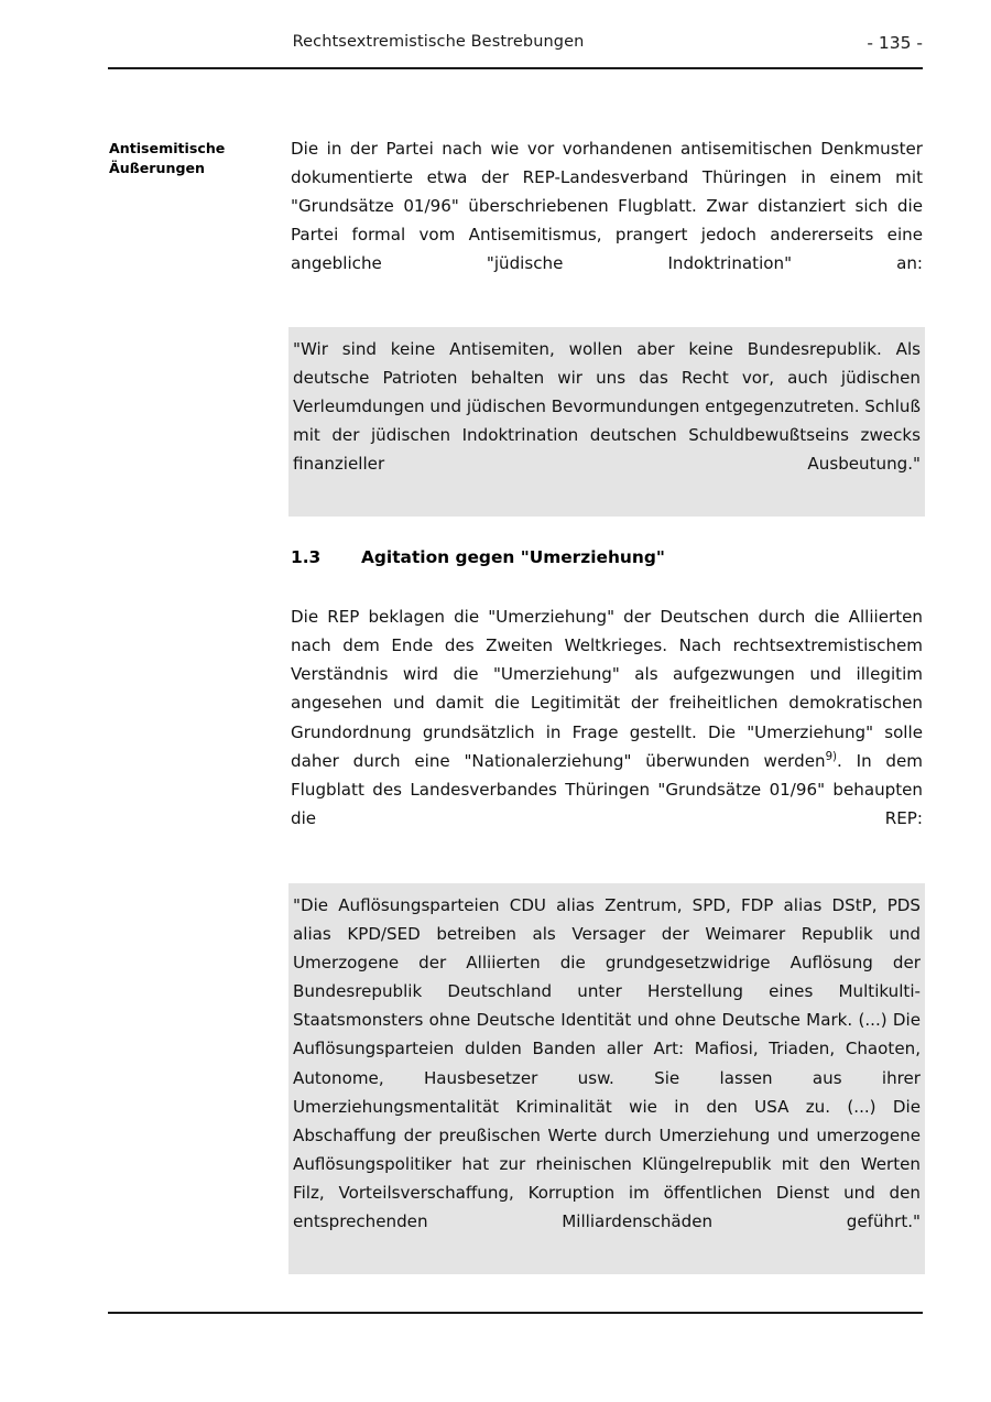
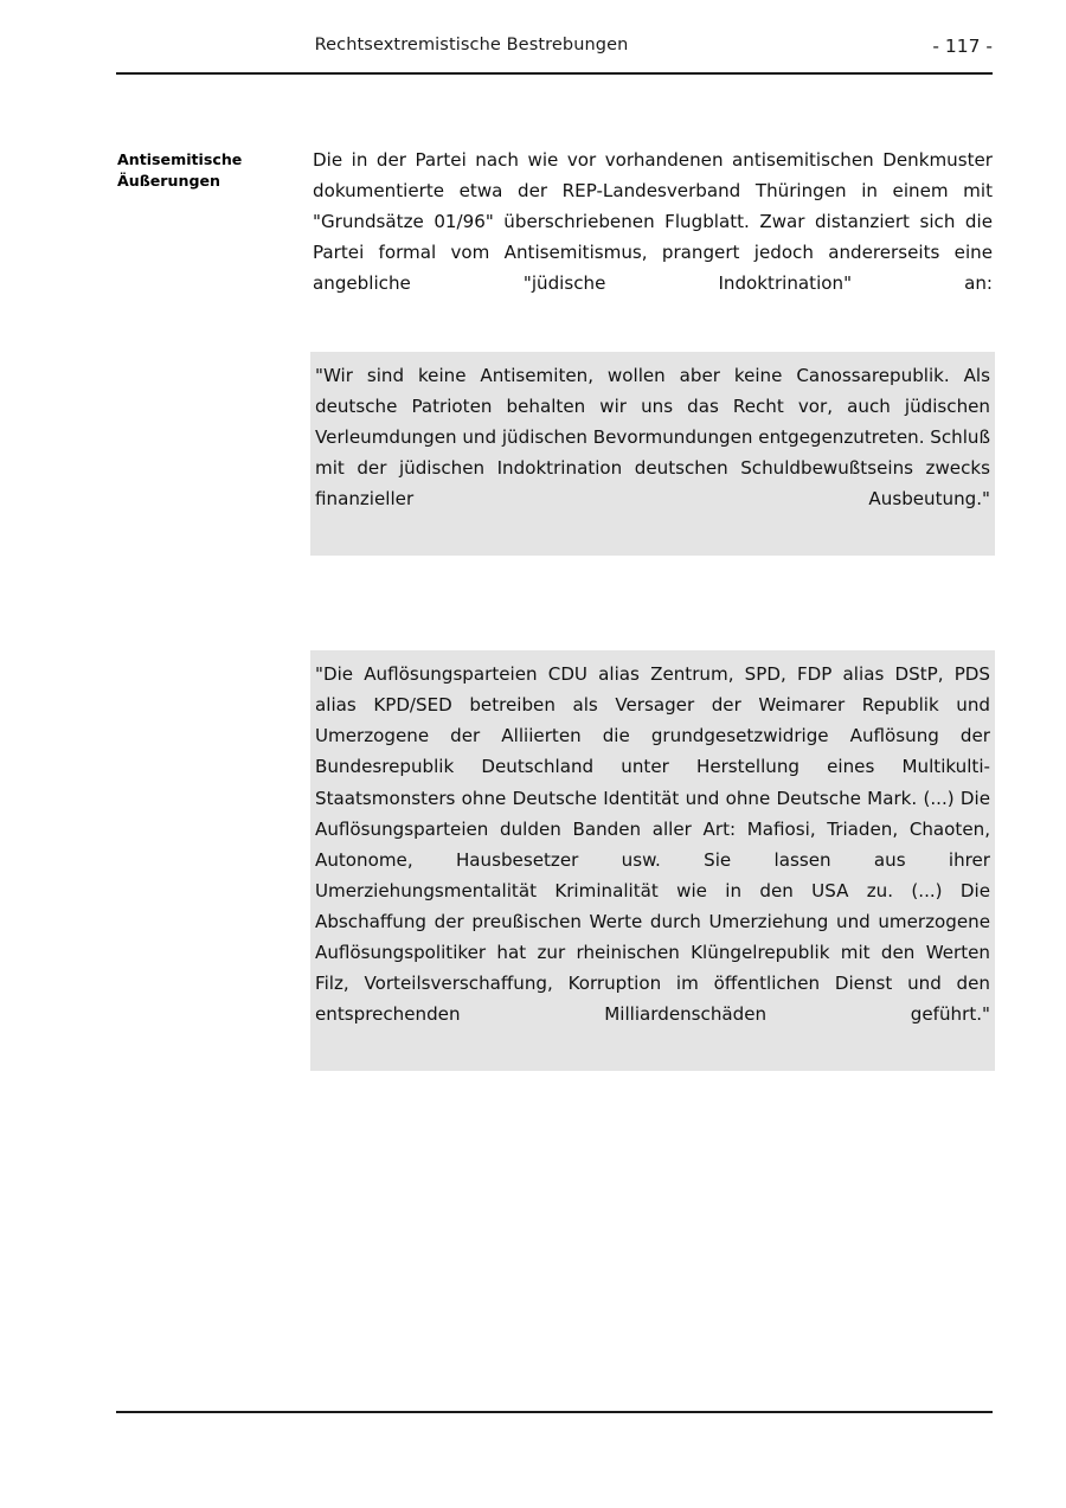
  Rechtsextremistische Bestrebungen
- - 135 -
+ - 117 -
  Antisemitische
  Äußerungen
  Die in der Partei nach wie vor vorhandenen antisemitischen Denkmuster dokumentierte etwa der REP-Landesverband Thüringen in einem mit "Grundsätze 01/96" überschriebenen Flugblatt. Zwar distanziert sich die Partei formal vom Antisemitismus, prangert jedoch andererseits eine angebliche "jüdische Indoktrination" an:
- "Wir sind keine Antisemiten, wollen aber keine Bundesrepublik. Als deutsche Patrioten behalten wir uns das Recht vor, auch jüdischen Verleumdungen und jüdischen Bevormundungen entgegenzutreten. Schluß mit der jüdischen Indoktrination deutschen Schuldbewußtseins zwecks finanzieller Ausbeutung."
+ "Wir sind keine Antisemiten, wollen aber keine Canossarepublik. Als deutsche Patrioten behalten wir uns das Recht vor, auch jüdischen Verleumdungen und jüdischen Bevormundungen entgegenzutreten. Schluß mit der jüdischen Indoktrination deutschen Schuldbewußtseins zwecks finanzieller Ausbeutung."
- 1.3 Agitation gegen "Umerziehung"
- Die REP beklagen die "Umerziehung" der Deutschen durch die Alliierten nach dem Ende des Zweiten Weltkrieges. Nach rechtsextremistischem Verständnis wird die "Umerziehung" als aufgezwungen und illegitim angesehen und damit die Legitimität der freiheitlichen demokratischen Grundordnung grundsätzlich in Frage gestellt. Die "Umerziehung" solle daher durch eine "Nationalerziehung" überwunden werden9). In dem Flugblatt des Landesverbandes Thüringen "Grundsätze 01/96" behaupten die REP:
  "Die Auflösungsparteien CDU alias Zentrum, SPD, FDP alias DStP, PDS alias KPD/SED betreiben als Versager der Weimarer Republik und Umerzogene der Alliierten die grundgesetzwidrige Auflösung der Bundesrepublik Deutschland unter Herstellung eines Multikulti-Staatsmonsters ohne Deutsche Identität und ohne Deutsche Mark. (...) Die Auflösungsparteien dulden Banden aller Art: Mafiosi, Triaden, Chaoten, Autonome, Hausbesetzer usw. Sie lassen aus ihrer Umerziehungsmentalität Kriminalität wie in den USA zu. (...) Die Abschaffung der preußischen Werte durch Umerziehung und umerzogene Auflösungspolitiker hat zur rheinischen Klüngelrepublik mit den Werten Filz, Vorteilsverschaffung, Korruption im öffentlichen Dienst und den entsprechenden Milliardenschäden geführt."
